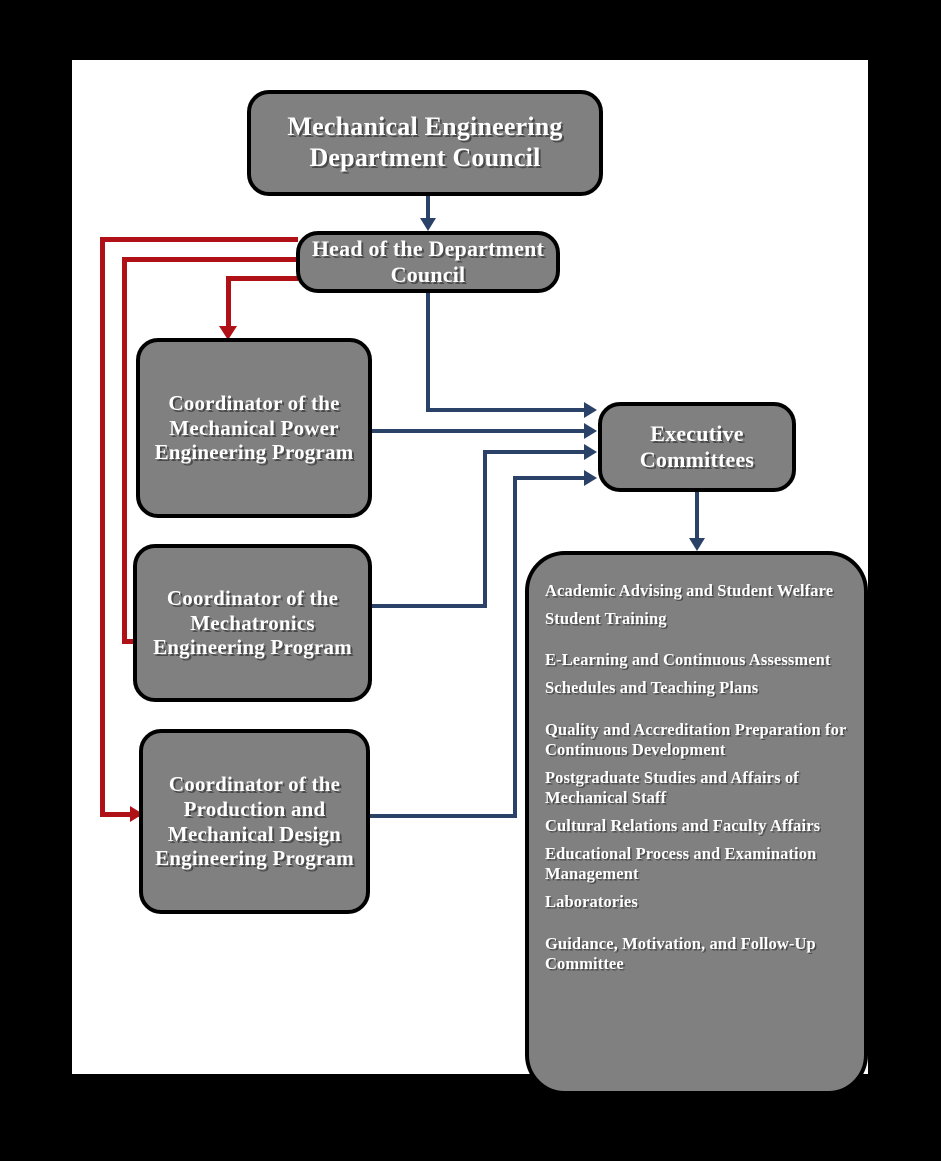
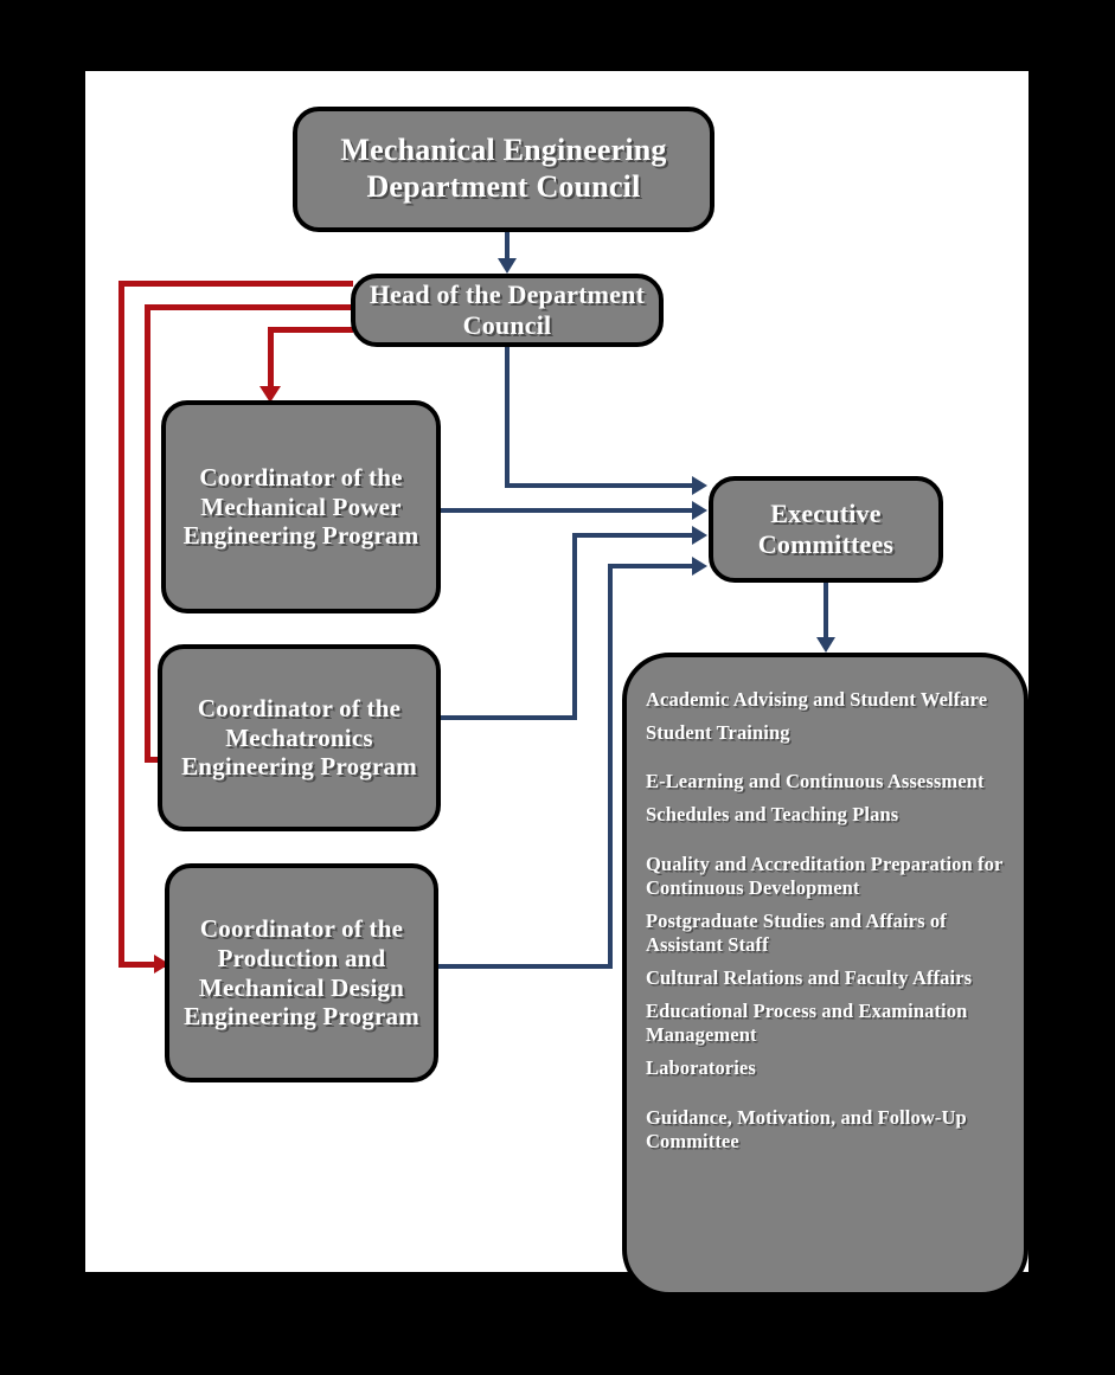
  Mechanical Engineering Department Council
  Head of the Department Council
  Coordinator of the Mechanical Power Engineering Program
  Coordinator of the Mechatronics Engineering Program
  Coordinator of the Production and Mechanical Design Engineering Program
  Executive Committees
  Academic Advising and Student Welfare
  Student Training
  E-Learning and Continuous Assessment
  Schedules and Teaching Plans
  Quality and Accreditation Preparation for Continuous Development
- Postgraduate Studies and Affairs of Mechanical Staff
+ Postgraduate Studies and Affairs of Assistant Staff
  Cultural Relations and Faculty Affairs
  Educational Process and Examination Management
  Laboratories
  Guidance, Motivation, and Follow-Up Committee
